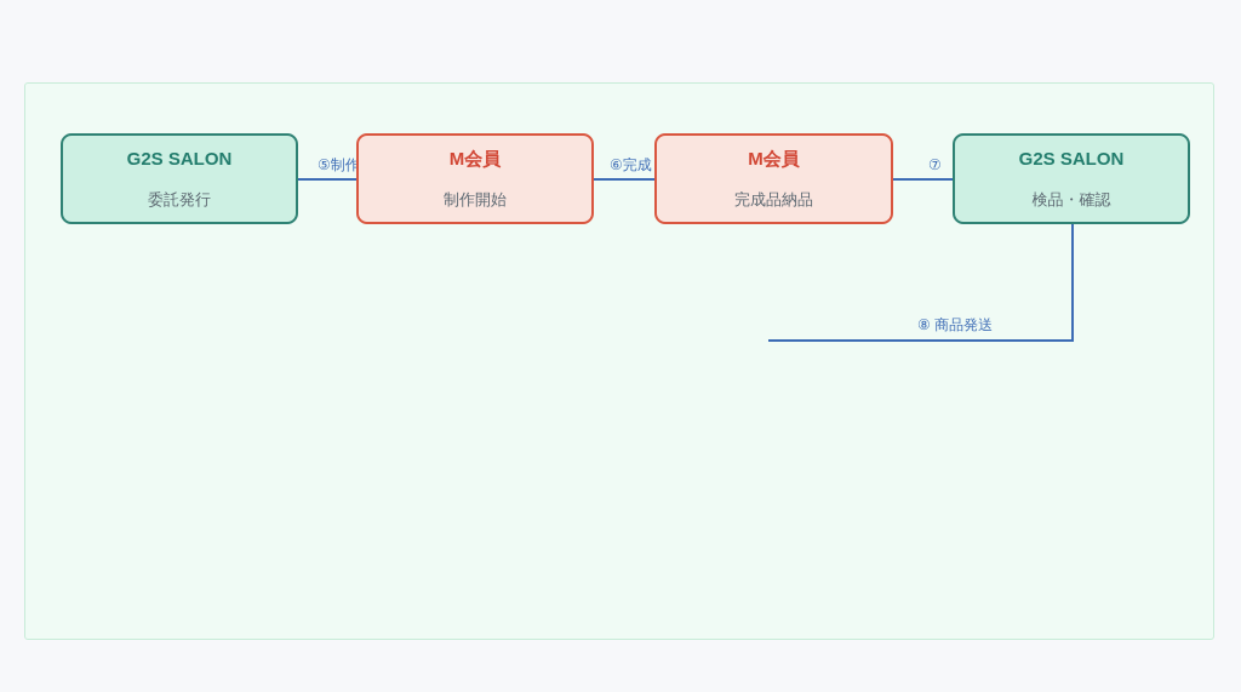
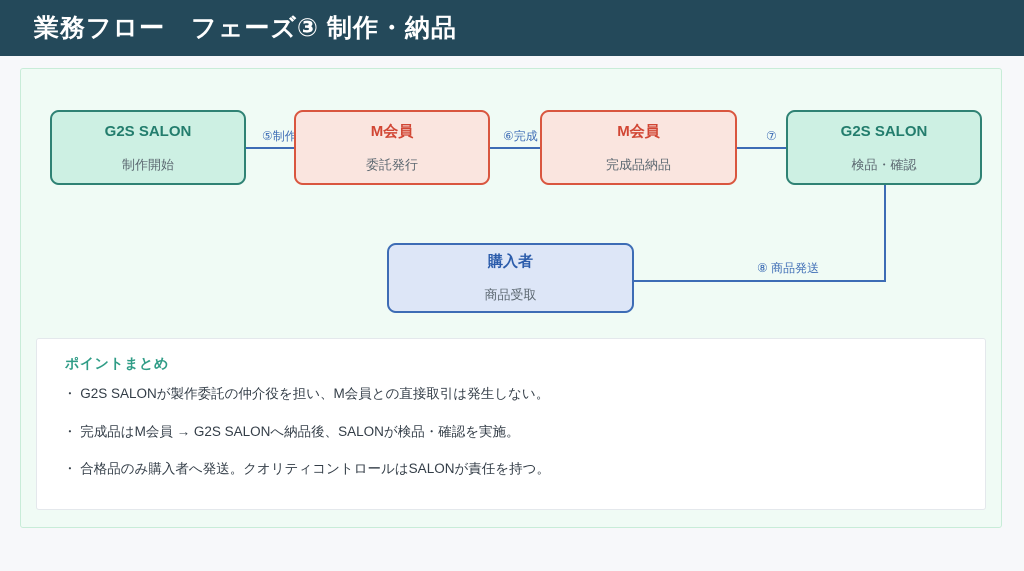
+ 業務フロー フェーズ③ 制作・納品
  ⑤制作
  ⑥完成
  ⑦
  ⑧ 商品発送
  G2S SALON
- 委託発行
+ 制作開始
  M会員
- 制作開始
+ 委託発行
  M会員
  完成品納品
  G2S SALON
  検品・確認
+ 購入者
+ 商品受取
+ ポイントまとめ
+ ・ G2S SALONが製作委託の仲介役を担い、M会員との直接取引は発生しない。
+ ・ 完成品はM会員 → G2S SALONへ納品後、SALONが検品・確認を実施。
+ ・ 合格品のみ購入者へ発送。クオリティコントロールはSALONが責任を持つ。
